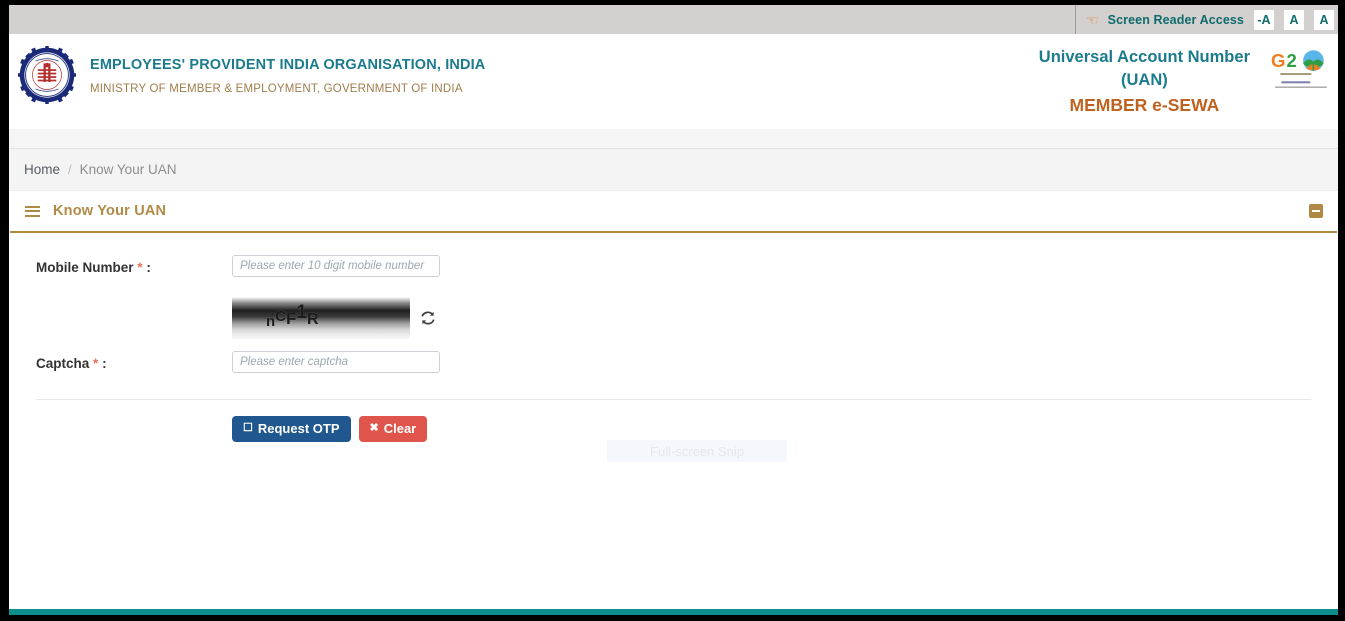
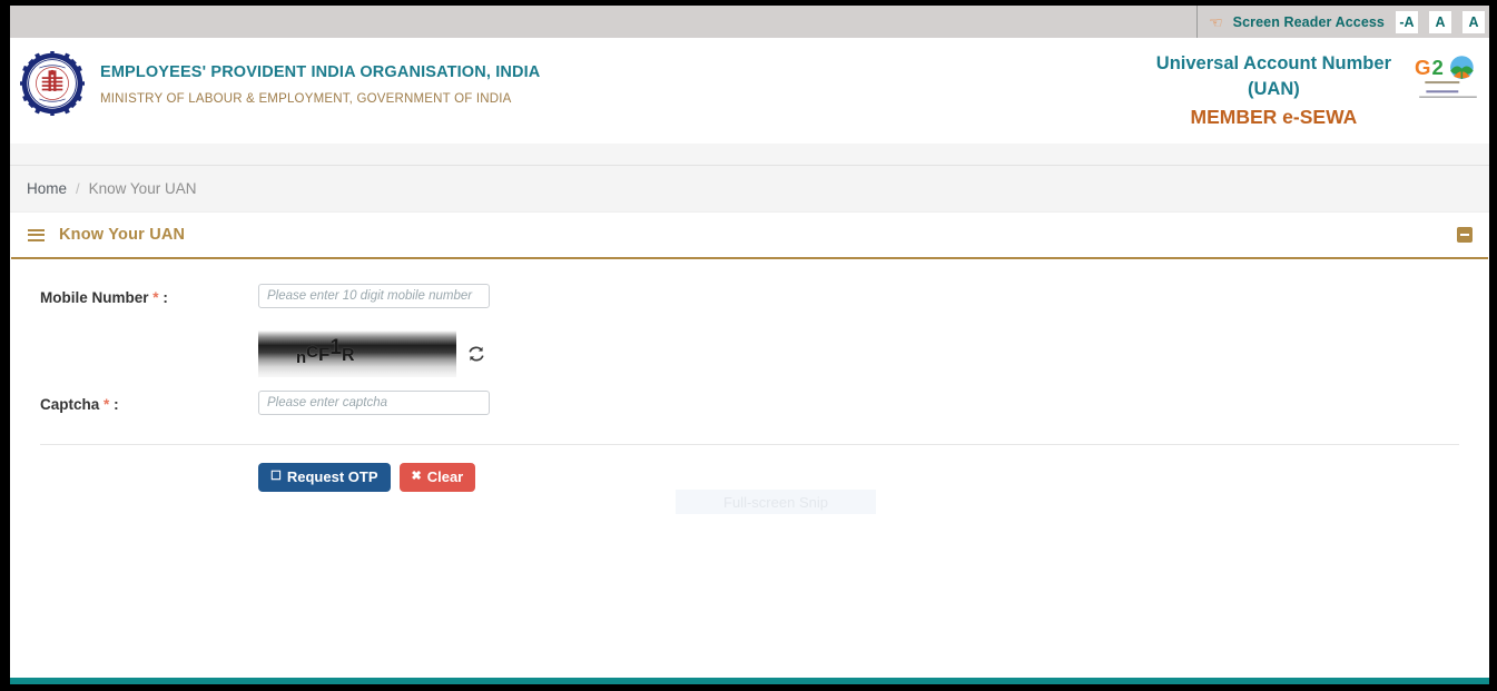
  Screen Reader Access
  -A
  A
  A
  EMPLOYEES' PROVIDENT INDIA ORGANISATION, INDIA
- MINISTRY OF MEMBER & EMPLOYMENT, GOVERNMENT OF INDIA
+ MINISTRY OF LABOUR & EMPLOYMENT, GOVERNMENT OF INDIA
  Universal Account Number
  (UAN)
  MEMBER e-SEWA
  G
  2
  Home
  /
  Know Your UAN
  Know Your UAN
  Mobile Number * :
  Please enter 10 digit mobile number
  nCF1R
  Captcha * :
  Please enter captcha
  ☐
  Request OTP
  ✖
  Clear
